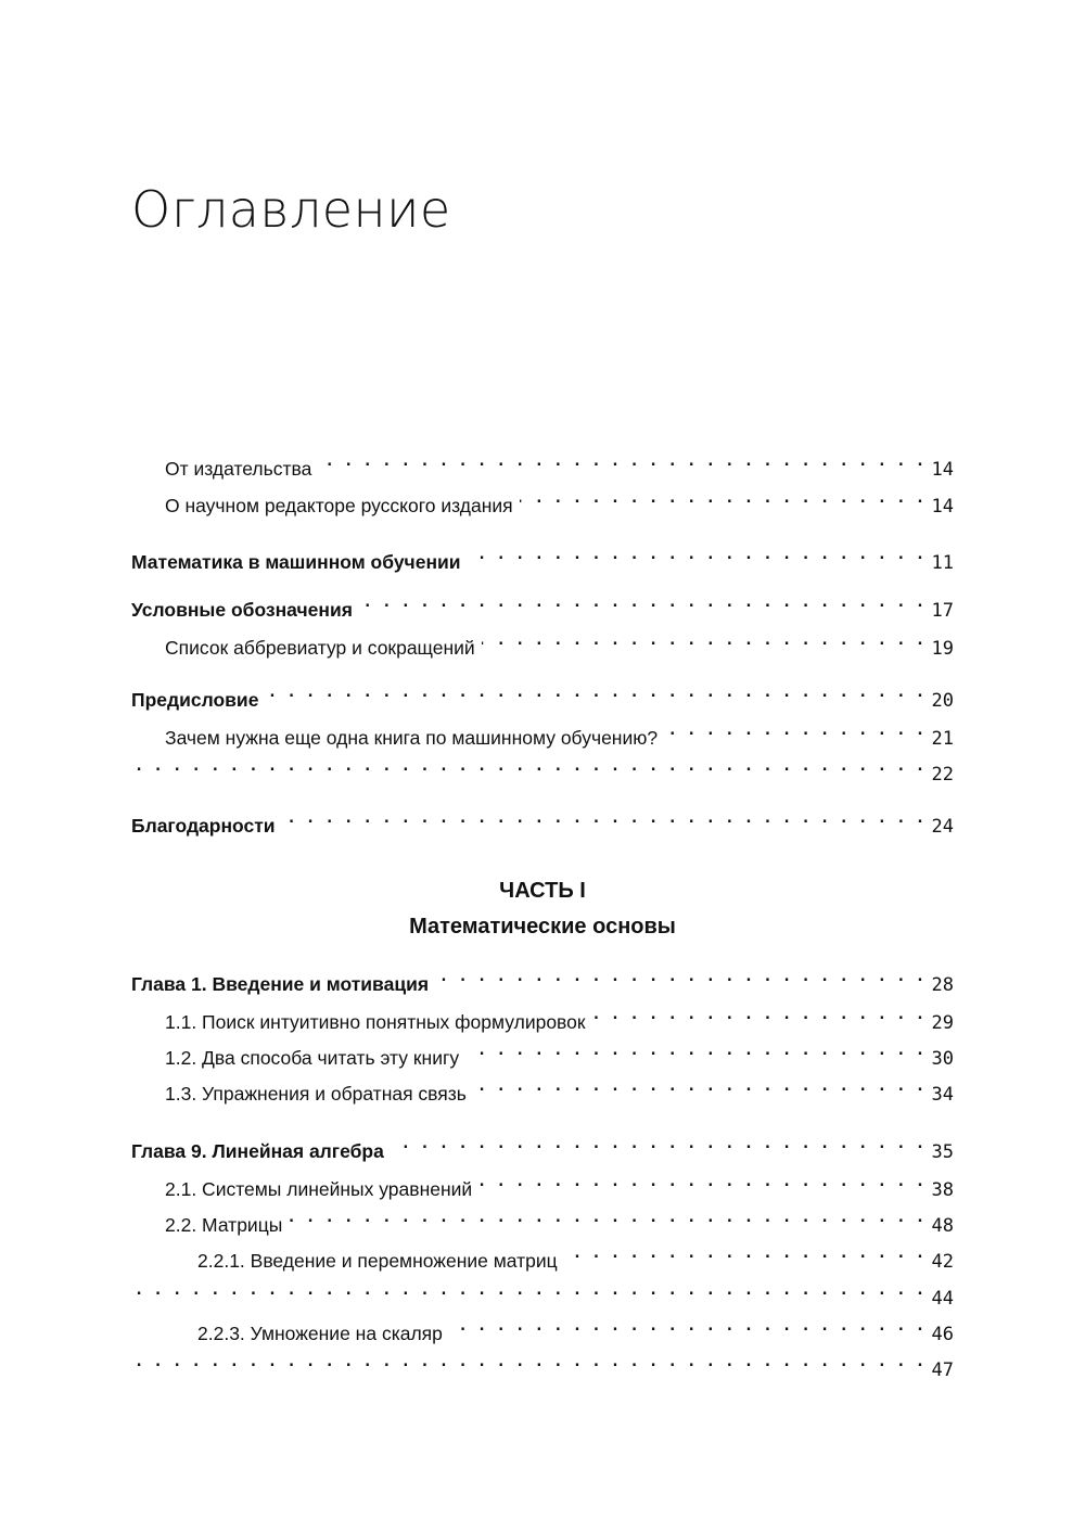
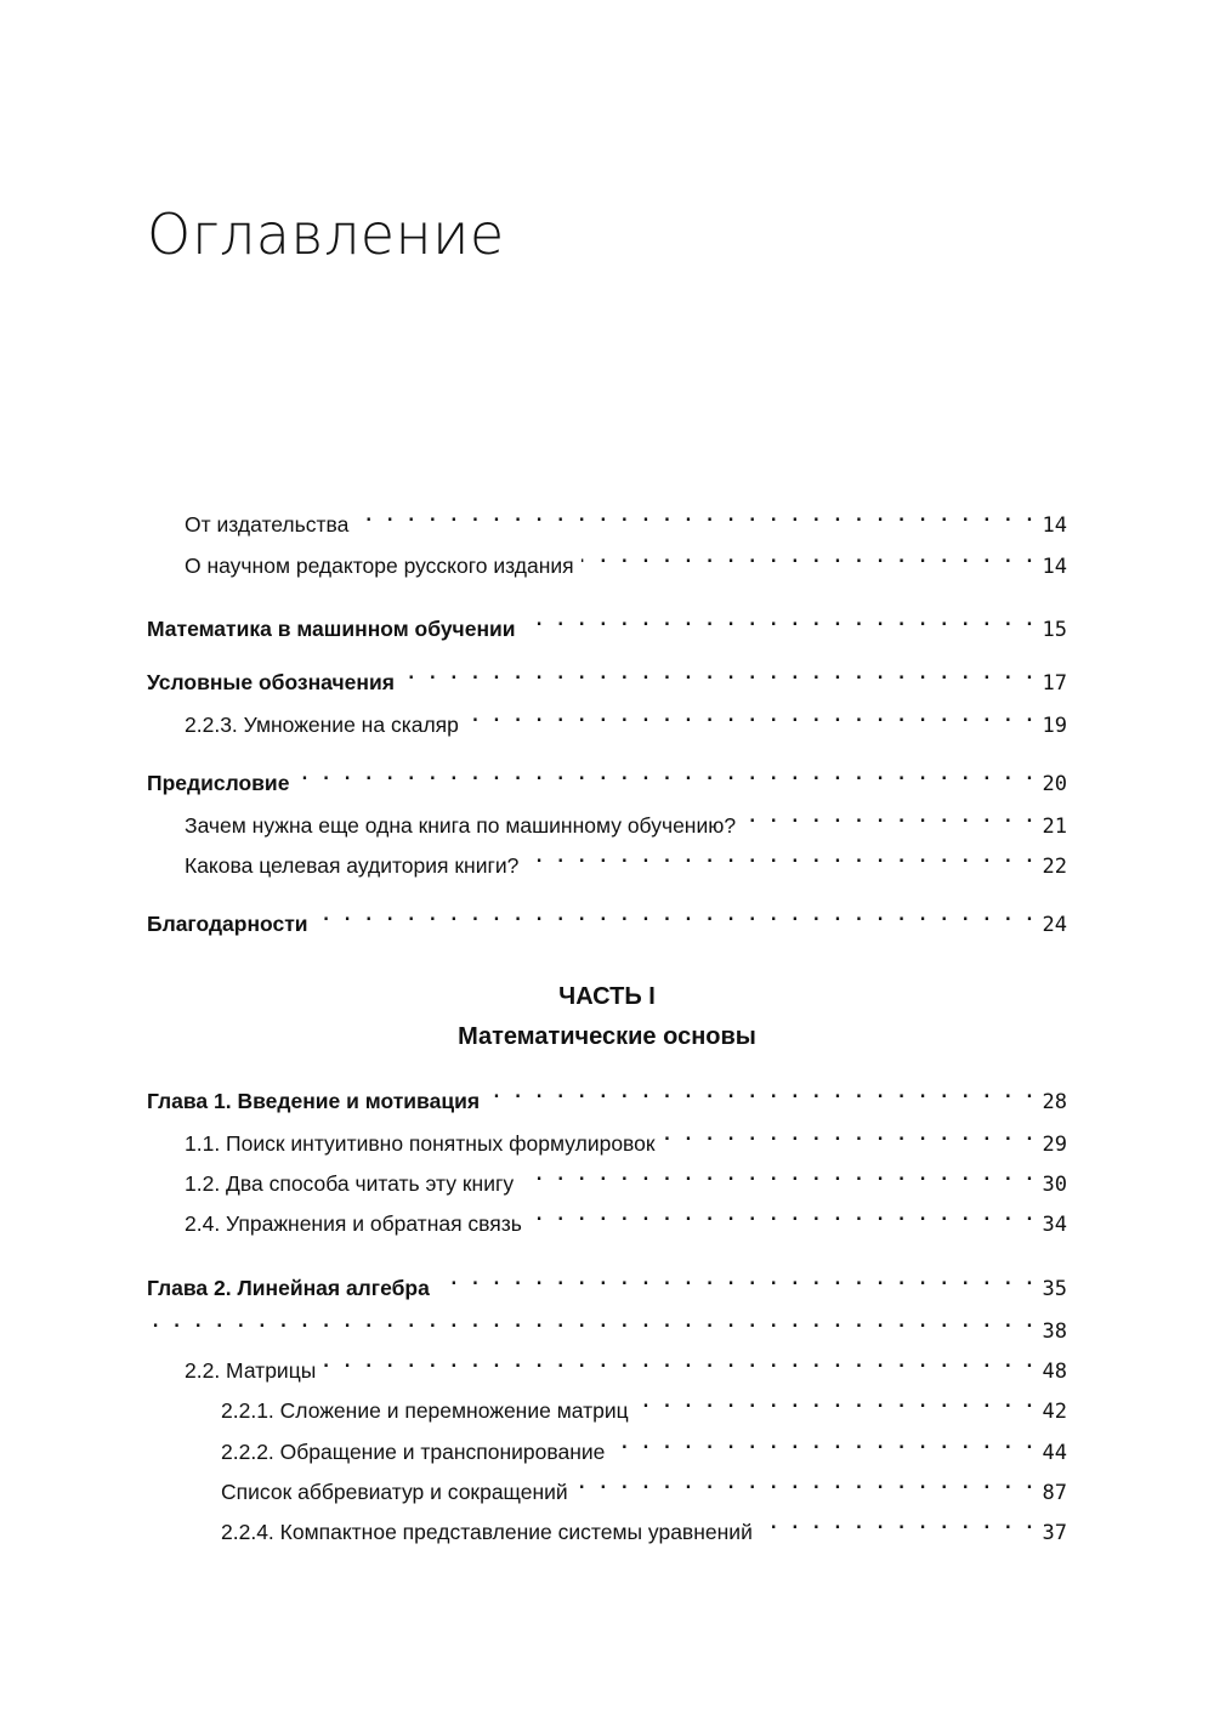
  Оглавление
  ЧАСТЬ I
  Математические основы
  От издательства
  14
  О научном редакторе русского издания
  14
  Математика в машинном обучении
- 11
+ 15
  Условные обозначения
  17
- Список аббревиатур и сокращений
+ 2.2.3. Умножение на скаляр
  19
  Предисловие
  20
  Зачем нужна еще одна книга по машинному обучению?
  21
+ Какова целевая аудитория книги?
  22
  Благодарности
  24
  Глава 1. Введение и мотивация
  28
  1.1. Поиск интуитивно понятных формулировок
  29
  1.2. Два способа читать эту книгу
  30
- 1.3. Упражнения и обратная связь
+ 2.4. Упражнения и обратная связь
  34
- Глава 9. Линейная алгебра
+ Глава 2. Линейная алгебра
  35
- 2.1. Системы линейных уравнений
  38
  2.2. Матрицы
  48
- 2.2.1. Введение и перемножение матриц
+ 2.2.1. Сложение и перемножение матриц
  42
+ 2.2.2. Обращение и транспонирование
  44
- 2.2.3. Умножение на скаляр
+ Список аббревиатур и сокращений
- 46
+ 87
+ 2.2.4. Компактное представление системы уравнений
- 47
+ 37
